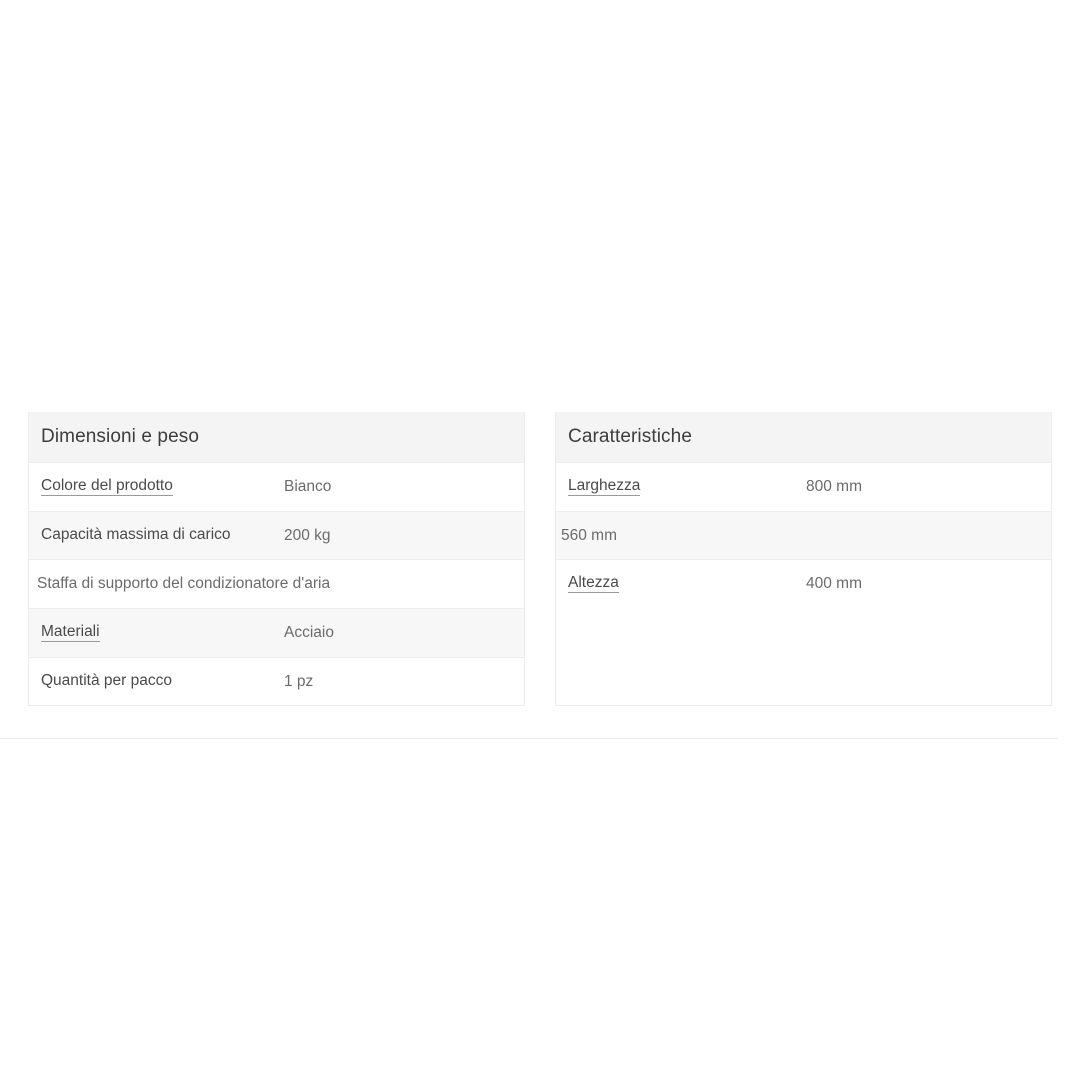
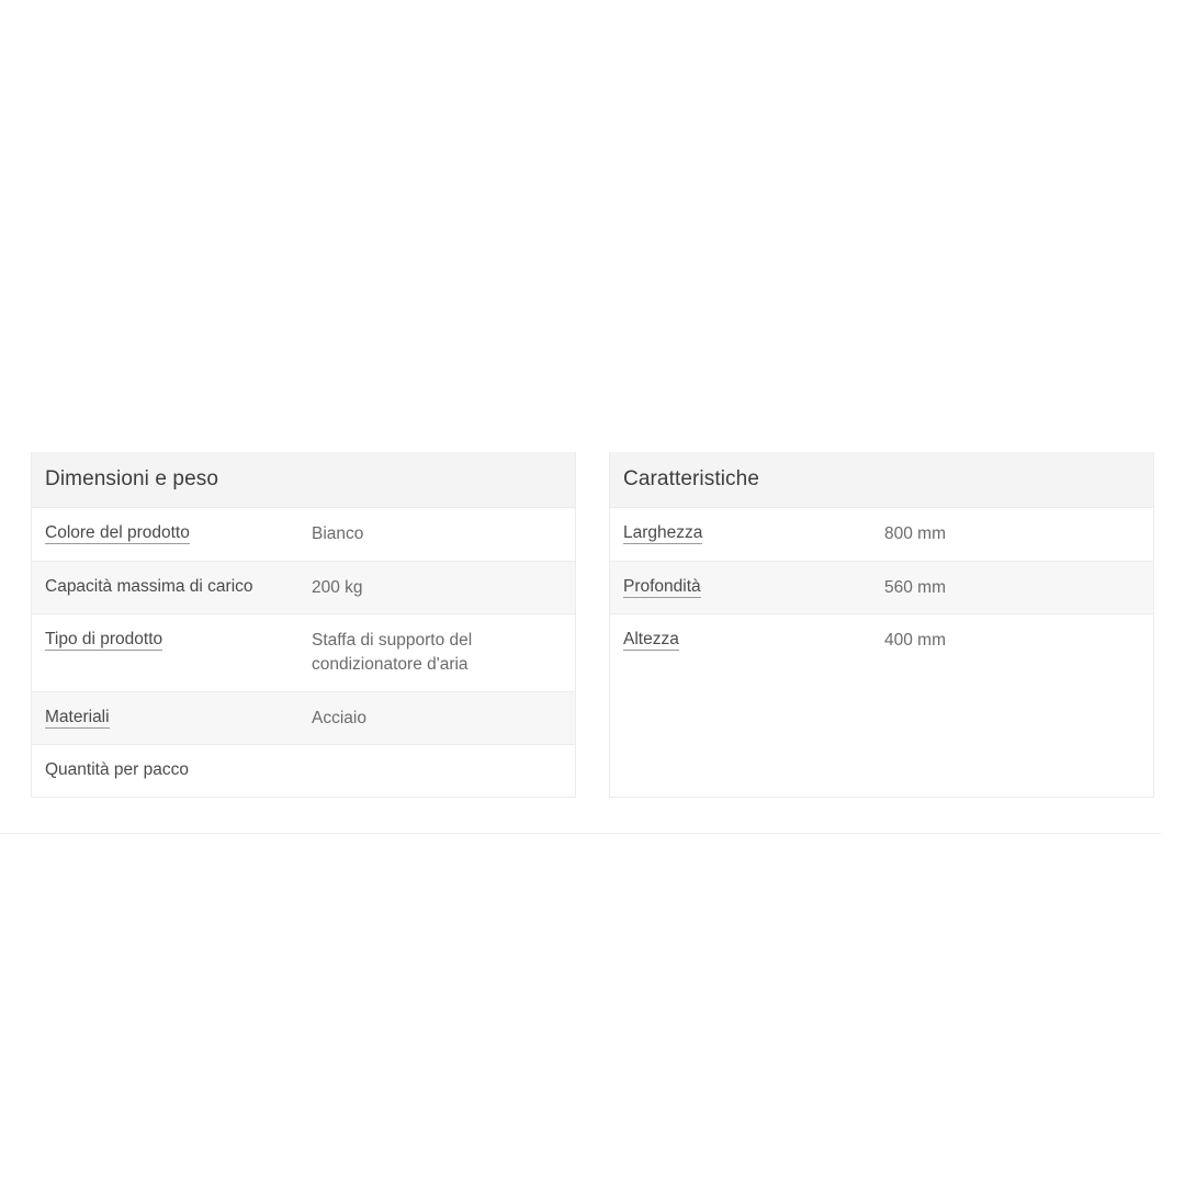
  Dimensioni e peso
  Colore del prodotto
  Bianco
  Capacità massima di carico
  200 kg
+ Tipo di prodotto
  Staffa di supporto del condizionatore d'aria
  Materiali
  Acciaio
  Quantità per pacco
- 1 pz
  Caratteristiche
  Larghezza
  800 mm
+ Profondità
  560 mm
  Altezza
  400 mm
